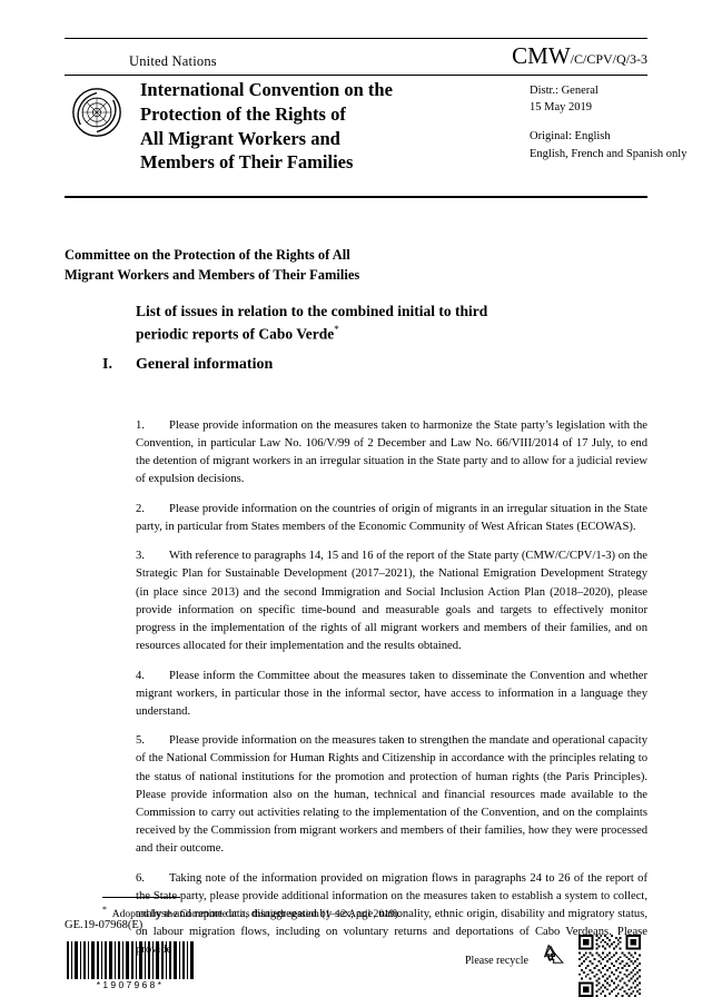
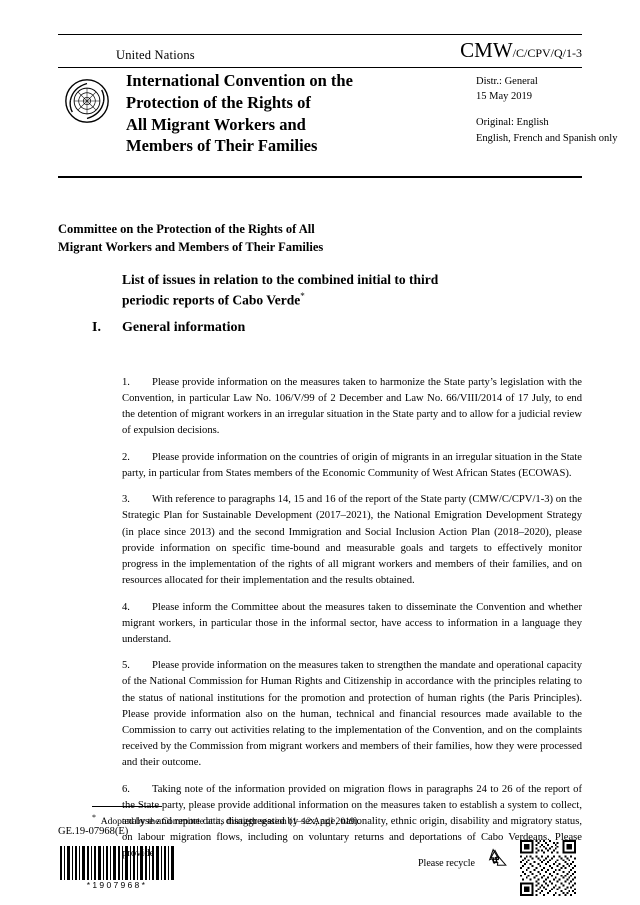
  United Nations
- CMW/C/CPV/Q/3-3
+ CMW/C/CPV/Q/1-3
  International Convention on the
  Protection of the Rights of
  All Migrant Workers and
  Members of Their Families
  Distr.: General
  15 May 2019
  Original: English
  English, French and Spanish only
  Committee on the Protection of the Rights of All
  Migrant Workers and Members of Their Families
  List of issues in relation to the combined initial to third
  periodic reports of Cabo Verde*
  I. General information
  1. Please provide information on the measures taken to harmonize the State party’s legislation with the Convention, in particular Law No. 106/V/99 of 2 December and Law No. 66/VIII/2014 of 17 July, to end the detention of migrant workers in an irregular situation in the State party and to allow for a judicial review of expulsion decisions.
  2. Please provide information on the countries of origin of migrants in an irregular situation in the State party, in particular from States members of the Economic Community of West African States (ECOWAS).
  3. With reference to paragraphs 14, 15 and 16 of the report of the State party (CMW/C/CPV/1-3) on the Strategic Plan for Sustainable Development (2017–2021), the National Emigration Development Strategy (in place since 2013) and the second Immigration and Social Inclusion Action Plan (2018–2020), please provide information on specific time-bound and measurable goals and targets to effectively monitor progress in the implementation of the rights of all migrant workers and members of their families, and on resources allocated for their implementation and the results obtained.
  4. Please inform the Committee about the measures taken to disseminate the Convention and whether migrant workers, in particular those in the informal sector, have access to information in a language they understand.
  5. Please provide information on the measures taken to strengthen the mandate and operational capacity of the National Commission for Human Rights and Citizenship in accordance with the principles relating to the status of national institutions for the promotion and protection of human rights (the Paris Principles). Please provide information also on the human, technical and financial resources made available to the Commission to carry out activities relating to the implementation of the Convention, and on the complaints received by the Commission from migrant workers and members of their families, how they were processed and their outcome.
  6. Taking note of the information provided on migration flows in paragraphs 24 to 26 of the report of the State party, please provide additional information on the measures taken to establish a system to collect, analyse and report data, disaggregated by sex, age, nationality, ethnic origin, disability and migratory status, on labour migration flows, including on voluntary returns and deportations of Cabo Verdeans. Please prvd
  * Adopted by the Committee at its thirtieth session (1–12 April 2019).
  GE.19-07968(E)
  *1907968*
  Please recycle
